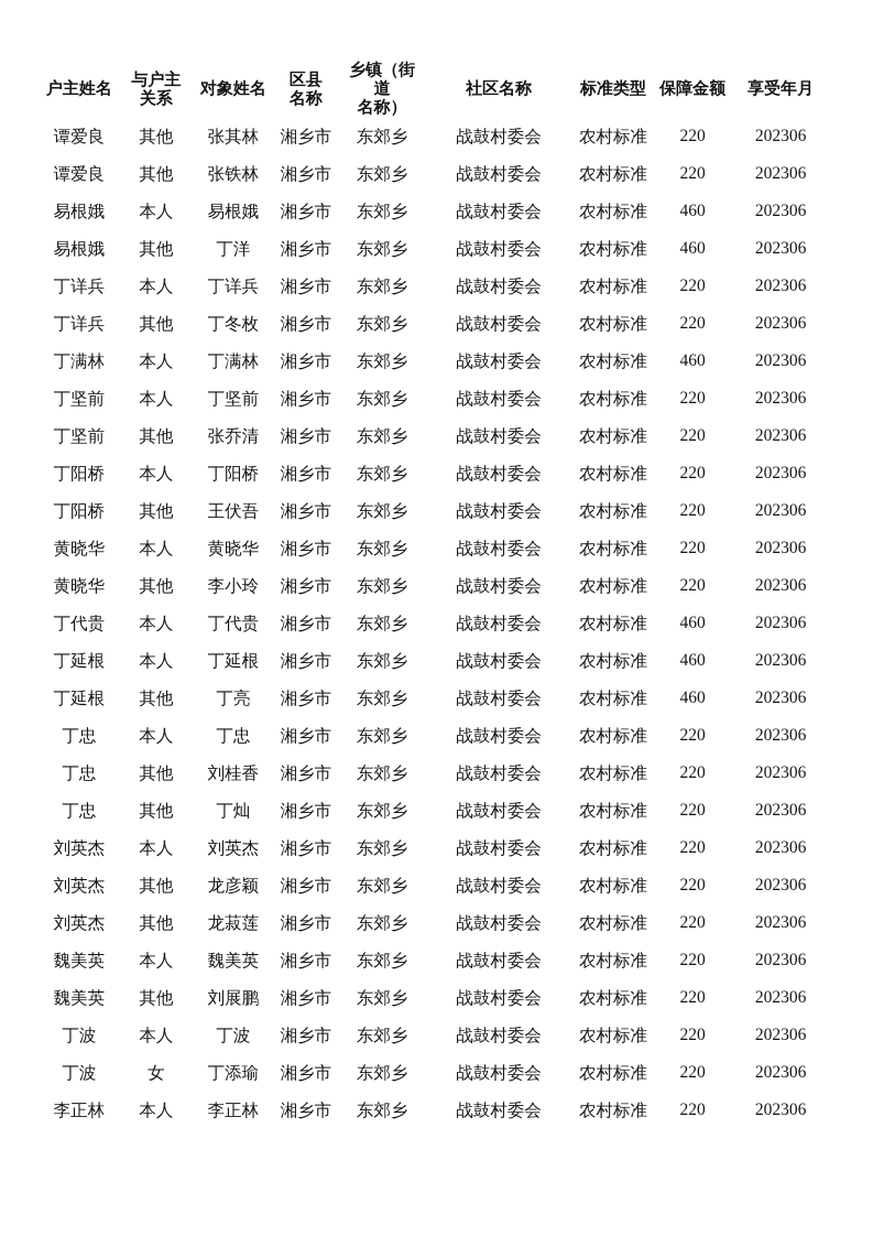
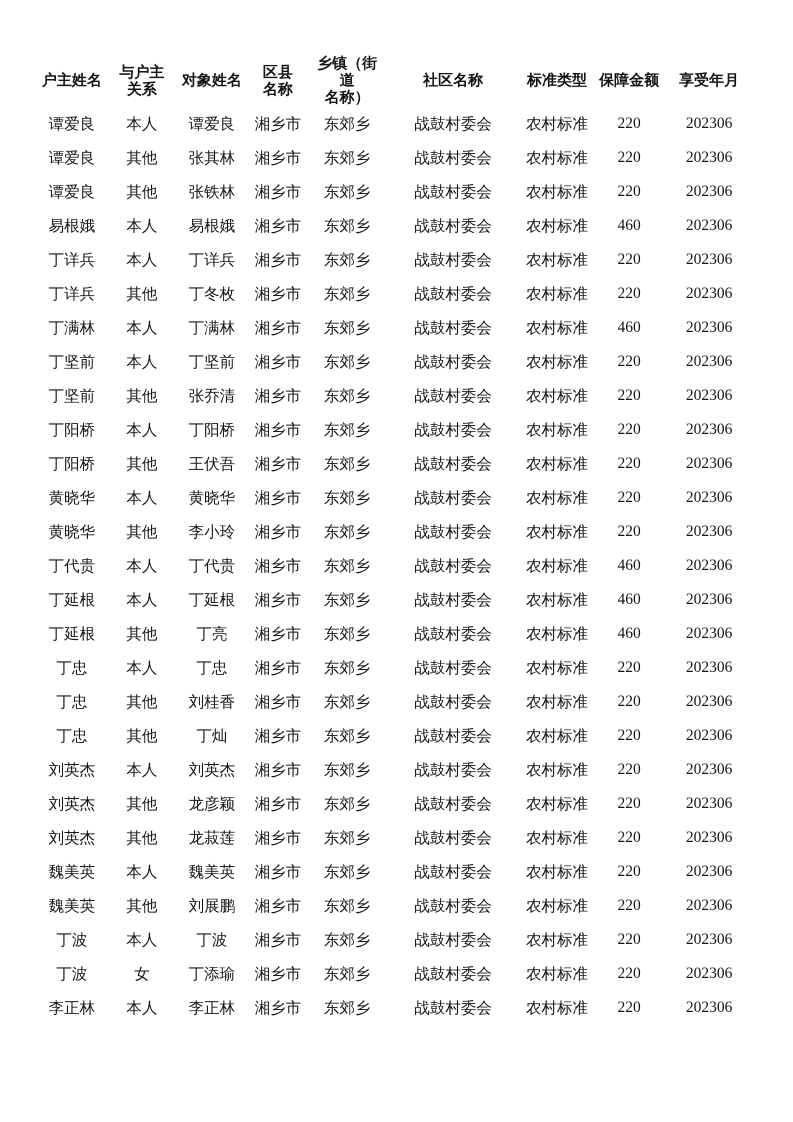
  户主姓名	与户主 关系	对象姓名	区县 名称	乡镇（街道 名称）	社区名称	标准类型	保障金额	享受年月
+ 谭爱良	本人	谭爱良	湘乡市	东郊乡	战鼓村委会	农村标准	220	202306
  谭爱良	其他	张其林	湘乡市	东郊乡	战鼓村委会	农村标准	220	202306
  谭爱良	其他	张铁林	湘乡市	东郊乡	战鼓村委会	农村标准	220	202306
  易根娥	本人	易根娥	湘乡市	东郊乡	战鼓村委会	农村标准	460	202306
- 易根娥	其他	丁洋	湘乡市	东郊乡	战鼓村委会	农村标准	460	202306
  丁详兵	本人	丁详兵	湘乡市	东郊乡	战鼓村委会	农村标准	220	202306
  丁详兵	其他	丁冬枚	湘乡市	东郊乡	战鼓村委会	农村标准	220	202306
  丁满林	本人	丁满林	湘乡市	东郊乡	战鼓村委会	农村标准	460	202306
  丁坚前	本人	丁坚前	湘乡市	东郊乡	战鼓村委会	农村标准	220	202306
  丁坚前	其他	张乔清	湘乡市	东郊乡	战鼓村委会	农村标准	220	202306
  丁阳桥	本人	丁阳桥	湘乡市	东郊乡	战鼓村委会	农村标准	220	202306
  丁阳桥	其他	王伏吾	湘乡市	东郊乡	战鼓村委会	农村标准	220	202306
  黄晓华	本人	黄晓华	湘乡市	东郊乡	战鼓村委会	农村标准	220	202306
  黄晓华	其他	李小玲	湘乡市	东郊乡	战鼓村委会	农村标准	220	202306
  丁代贵	本人	丁代贵	湘乡市	东郊乡	战鼓村委会	农村标准	460	202306
  丁延根	本人	丁延根	湘乡市	东郊乡	战鼓村委会	农村标准	460	202306
  丁延根	其他	丁亮	湘乡市	东郊乡	战鼓村委会	农村标准	460	202306
  丁忠	本人	丁忠	湘乡市	东郊乡	战鼓村委会	农村标准	220	202306
  丁忠	其他	刘桂香	湘乡市	东郊乡	战鼓村委会	农村标准	220	202306
  丁忠	其他	丁灿	湘乡市	东郊乡	战鼓村委会	农村标准	220	202306
  刘英杰	本人	刘英杰	湘乡市	东郊乡	战鼓村委会	农村标准	220	202306
  刘英杰	其他	龙彦颖	湘乡市	东郊乡	战鼓村委会	农村标准	220	202306
  刘英杰	其他	龙菽莲	湘乡市	东郊乡	战鼓村委会	农村标准	220	202306
  魏美英	本人	魏美英	湘乡市	东郊乡	战鼓村委会	农村标准	220	202306
  魏美英	其他	刘展鹏	湘乡市	东郊乡	战鼓村委会	农村标准	220	202306
  丁波	本人	丁波	湘乡市	东郊乡	战鼓村委会	农村标准	220	202306
  丁波	女	丁添瑜	湘乡市	东郊乡	战鼓村委会	农村标准	220	202306
  李正林	本人	李正林	湘乡市	东郊乡	战鼓村委会	农村标准	220	202306
